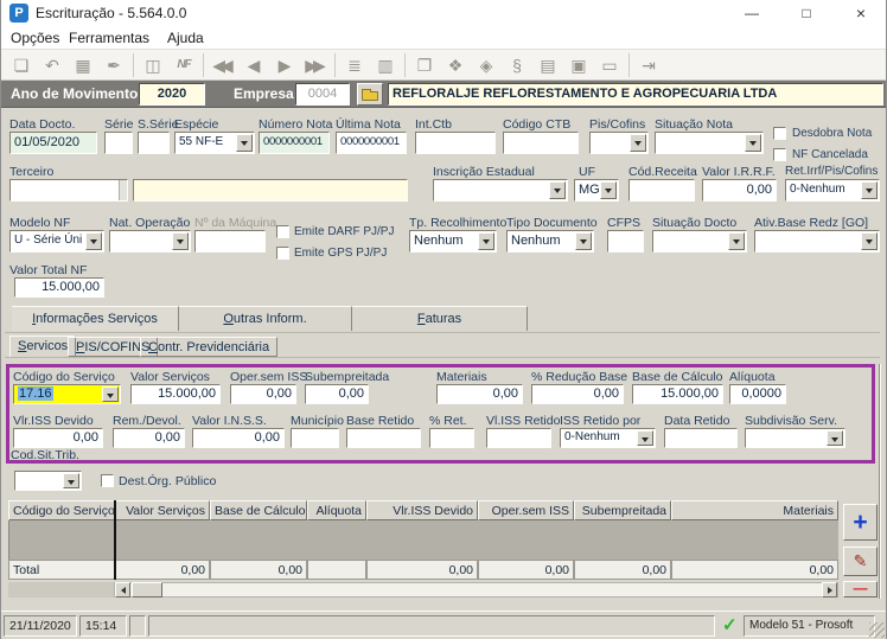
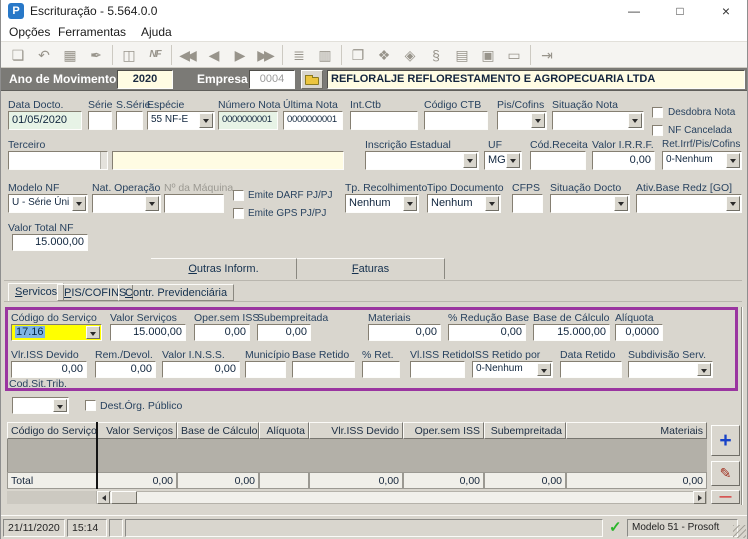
  P
  Escrituração - 5.564.0.0
  —
  □
  ×
  Opções
  Ferramentas
  Ajuda
  ❏
  ↶
  ▦
  ✒
  ◫
  NF
  ◀◀
  ◀
  ▶
  ▶▶
  ≣
  ▥
  ❐
  ❖
  ◈
  §
  ▤
  ▣
  ▭
  ⇥
  Ano de Movimento
  2020
  Empresa
  0004
  REFLORALJE REFLORESTAMENTO E AGROPECUARIA LTDA
  Data Docto.
  01/05/2020
  Série
  S.Série
  Espécie
  55 NF-E
  Número Nota
  0000000001
  Última Nota
  0000000001
  Int.Ctb
  Código CTB
  Pis/Cofins
  Situação Nota
  Desdobra Nota
  NF Cancelada
  Terceiro
  Inscrição Estadual
  UF
  MG
  Cód.Receita
  Valor I.R.R.F.
  0,00
  Ret.Irrf/Pis/Cofins
  0-Nenhum
  Modelo NF
  U - Série Úni
  Nat. Operação
  Nº da Máquina
  Emite DARF PJ/PJ
  Emite GPS PJ/PJ
  Tp. Recolhimento
  Nenhum
  Tipo Documento
  Nenhum
  CFPS
  Situação Docto
  Ativ.Base Redz [GO]
  Valor Total NF
  15.000,00
- Informações Serviços
  Outras Inform.
  Faturas
  Servicos
  PIS/COFINS
  Contr. Previdenciária
  Código do Serviço
  17.16
  Valor Serviços
  15.000,00
  Oper.sem ISS
  0,00
  Subempreitada
  0,00
  Materiais
  0,00
  % Redução Base
  0,00
  Base de Cálculo
  15.000,00
  Alíquota
  0,0000
  Vlr.ISS Devido
  0,00
  Rem./Devol.
  0,00
  Valor I.N.S.S.
  0,00
  Município
  Base Retido
  % Ret.
  Vl.ISS Retido
  ISS Retido por
  0-Nenhum
  Data Retido
  Subdivisão Serv.
  Cod.Sit.Trib.
  Dest.Órg. Público
  Código do Serviço
  Valor Serviços
  Base de Cálculo
  Alíquota
  Vlr.ISS Devido
  Oper.sem ISS
  Subempreitada
  Materiais
  Total
  0,00
  0,00
  0,00
  0,00
  0,00
  0,00
  +
  ✎
  —
  21/11/2020
  15:14
  ✓
  Modelo 51 - Prosoft
